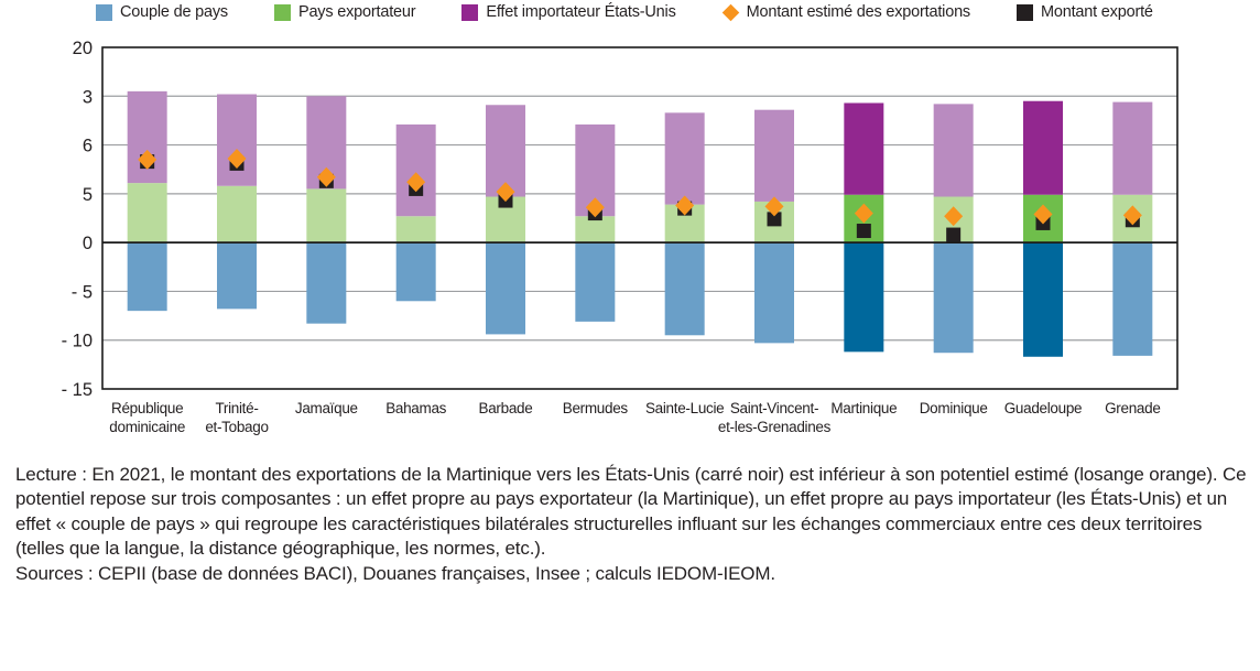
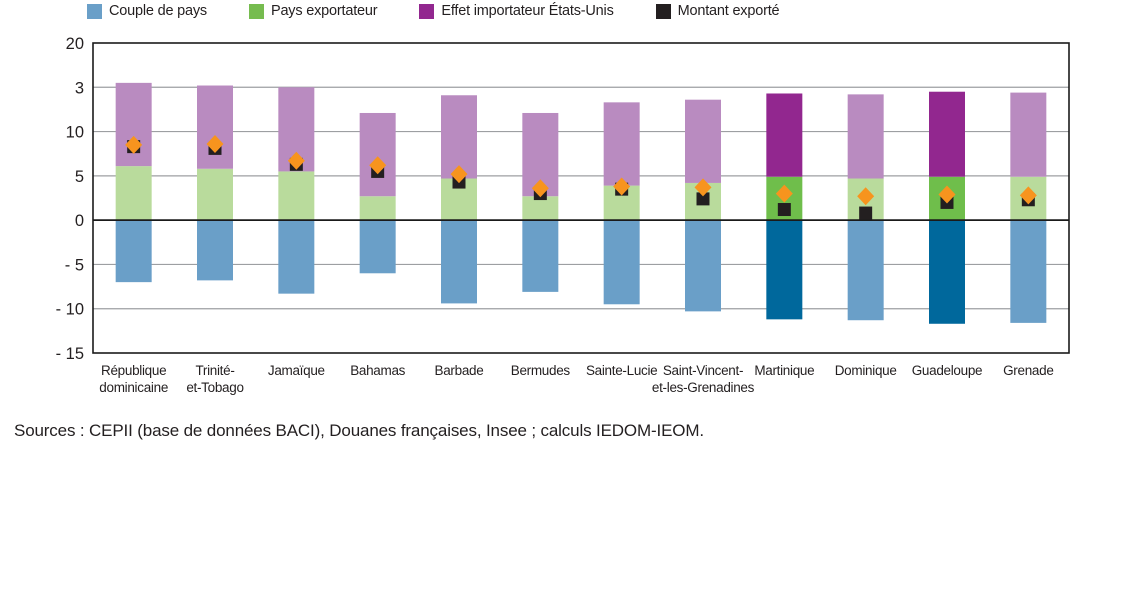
  Couple de pays
  Pays exportateur
  Effet importateur États-Unis
- Montant estimé des exportations
  Montant exporté
  20
  3
- 6
+ 10
  5
  0
  - 5
  - 10
  - 15
  République
  dominicaine
  Trinité-
  et-Tobago
  Jamaïque
  Bahamas
  Barbade
  Bermudes
  Sainte-Lucie
  Saint-Vincent-
  et-les-Grenadines
  Martinique
  Dominique
  Guadeloupe
  Grenade
- Lecture : En 2021, le montant des exportations de la Martinique vers les États-Unis (carré noir) est inférieur à son potentiel estimé (losange orange). Ce potentiel repose sur trois composantes : un effet propre au pays exportateur (la Martinique), un effet propre au pays importateur (les États-Unis) et un effet « couple de pays » qui regroupe les caractéristiques bilatérales structurelles influant sur les échanges commerciaux entre ces deux territoires (telles que la langue, la distance géographique, les normes, etc.).
  Sources : CEPII (base de données BACI), Douanes françaises, Insee ; calculs IEDOM-IEOM.
